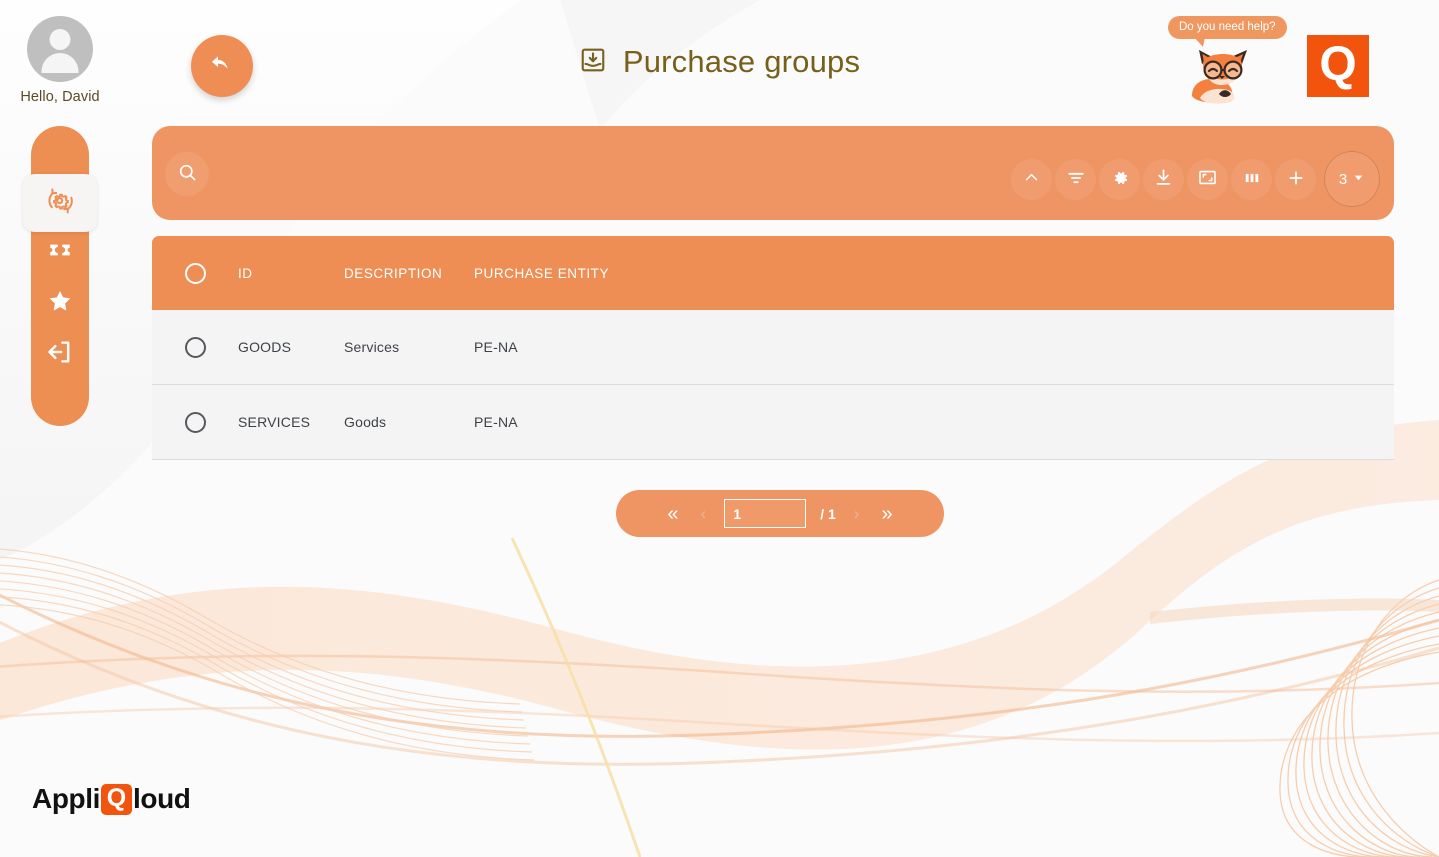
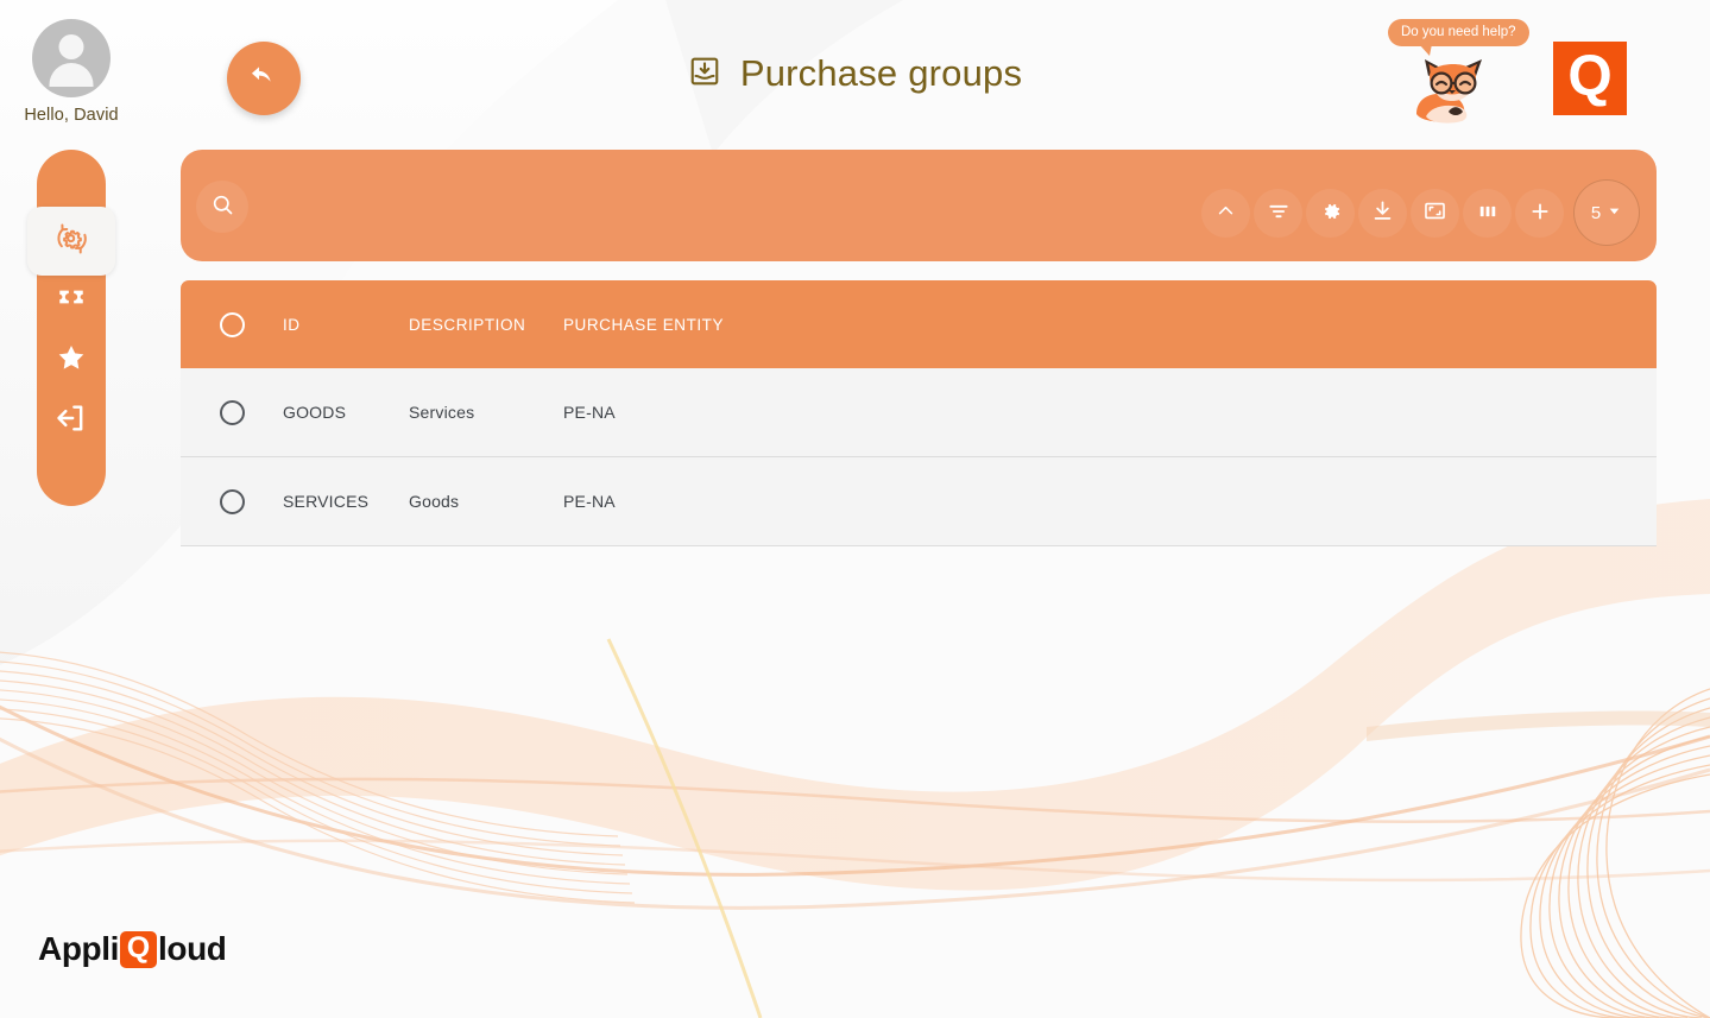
  Hello, David
  Purchase groups
  Do you need help?
  Q
- 3
+ 5
  ID
  DESCRIPTION
  PURCHASE ENTITY
  GOODS
  Services
  PE-NA
  SERVICES
  Goods
  PE-NA
- «
- ‹
- 1
- / 1
- ›
- »
  Appli
  Q
  loud
